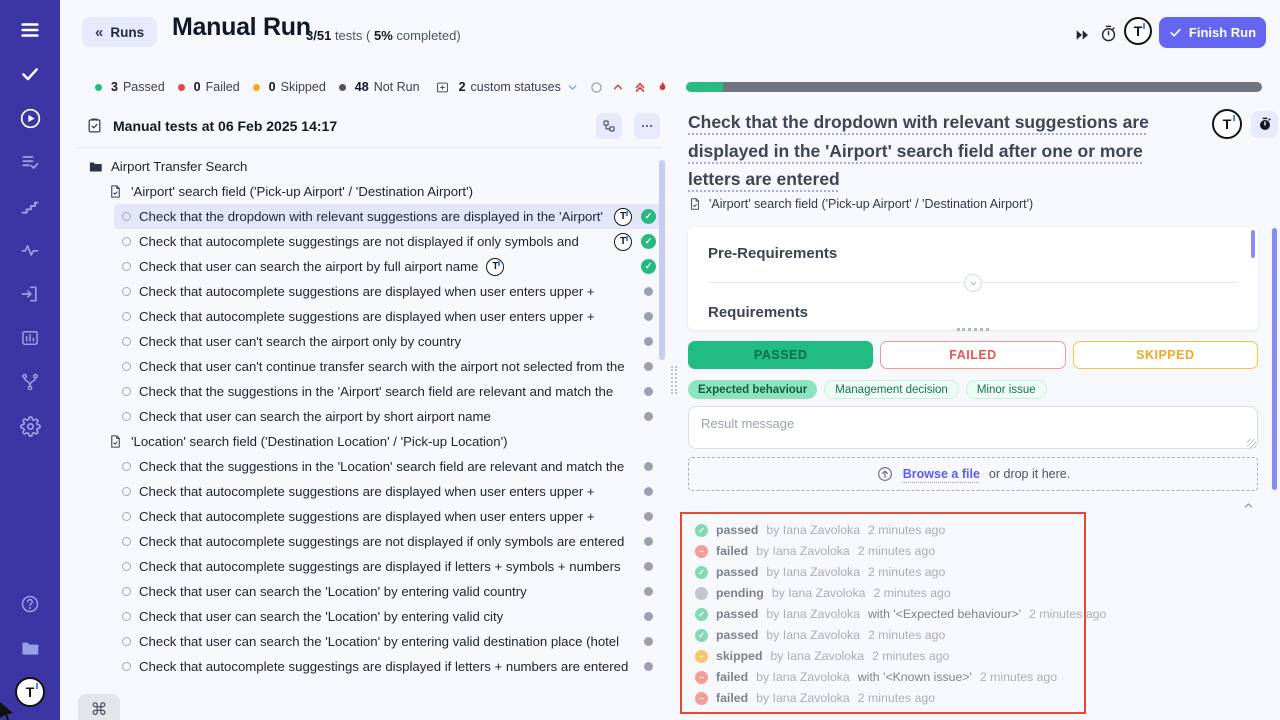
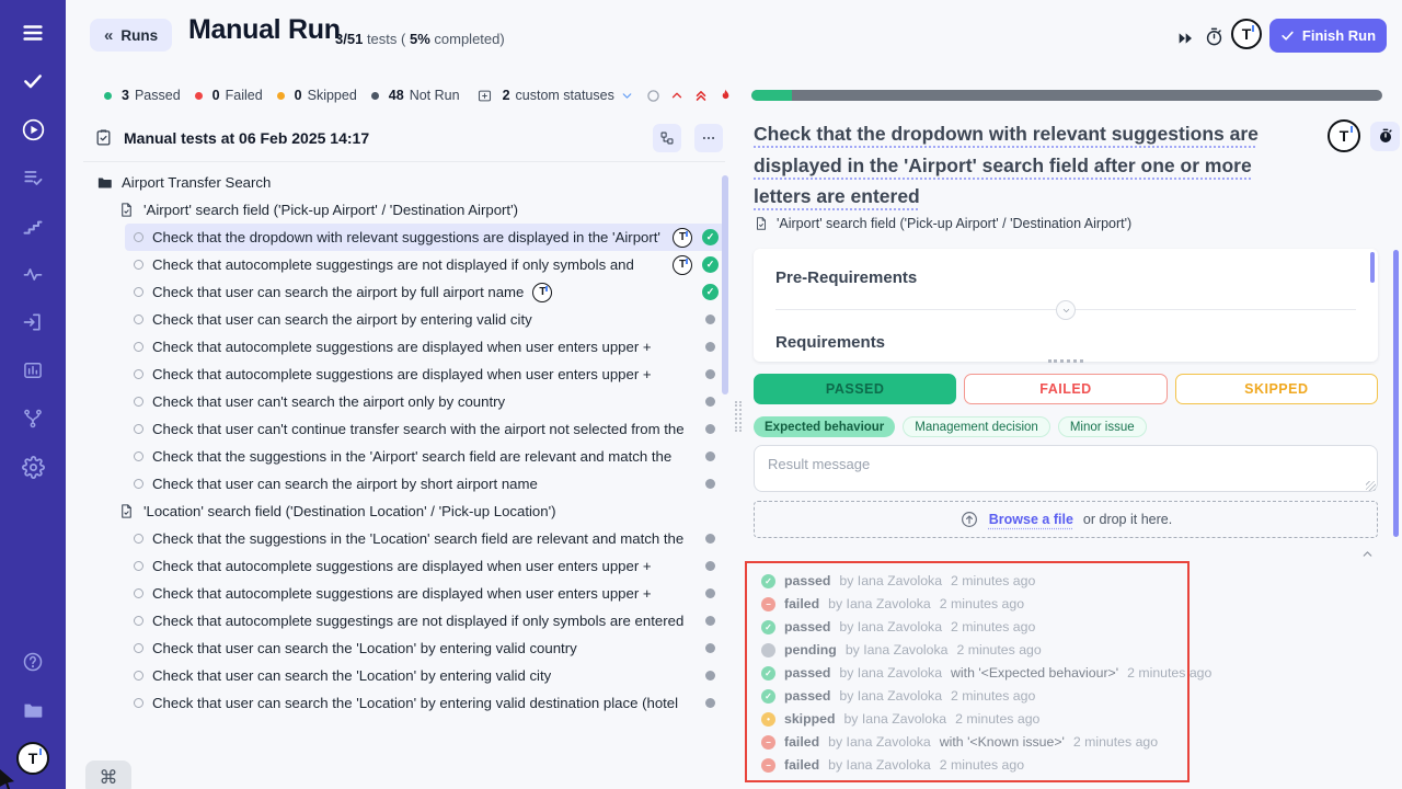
  T
  «
  Runs
  Manual Run
  3/51 tests ( 5% completed)
  T
  Finish Run
  3
  Passed
  0
  Failed
  0
  Skipped
  48
  Not Run
  2
  custom statuses
  Manual tests at 06 Feb 2025 14:17
  Airport Transfer Search
  'Airport' search field ('Pick-up Airport' / 'Destination Airport')
  Check that the dropdown with relevant suggestions are displayed in the 'Airport'
  T
  ✓
  Check that autocomplete suggestings are not displayed if only symbols and
  T
  ✓
  Check that user can search the airport by full airport name
  T
  ✓
+ Check that user can search the airport by entering valid city
  Check that autocomplete suggestions are displayed when user enters upper +
  Check that autocomplete suggestions are displayed when user enters upper +
  Check that user can't search the airport only by country
  Check that user can't continue transfer search with the airport not selected from the
  Check that the suggestions in the 'Airport' search field are relevant and match the
  Check that user can search the airport by short airport name
  'Location' search field ('Destination Location' / 'Pick-up Location')
  Check that the suggestions in the 'Location' search field are relevant and match the
  Check that autocomplete suggestions are displayed when user enters upper +
  Check that autocomplete suggestions are displayed when user enters upper +
  Check that autocomplete suggestings are not displayed if only symbols are entered
- Check that autocomplete suggestings are displayed if letters + symbols + numbers
  Check that user can search the 'Location' by entering valid country
  Check that user can search the 'Location' by entering valid city
  Check that user can search the 'Location' by entering valid destination place (hotel
- Check that autocomplete suggestings are displayed if letters + numbers are entered
  ⌘
  Check that the dropdown with relevant suggestions are displayed in the 'Airport' search field after one or more letters are entered
  T
  'Airport' search field ('Pick-up Airport' / 'Destination Airport')
  Pre-Requirements
  Requirements
  PASSED
  FAILED
  SKIPPED
  Expected behaviour
  Management decision
  Minor issue
  Result message
  Browse a file
  or drop it here.
  ✓
  passed
  by Iana Zavoloka
  2 minutes ago
  −
  failed
  by Iana Zavoloka
  2 minutes ago
  ✓
  passed
  by Iana Zavoloka
  2 minutes ago
  pending
  by Iana Zavoloka
  2 minutes ago
  ✓
  passed
  by Iana Zavoloka
  with '<Expected behaviour>'
  2 minutes ago
  ✓
  passed
  by Iana Zavoloka
  2 minutes ago
  •
  skipped
  by Iana Zavoloka
  2 minutes ago
  −
  failed
  by Iana Zavoloka
  with '<Known issue>'
  2 minutes ago
  −
  failed
  by Iana Zavoloka
  2 minutes ago
